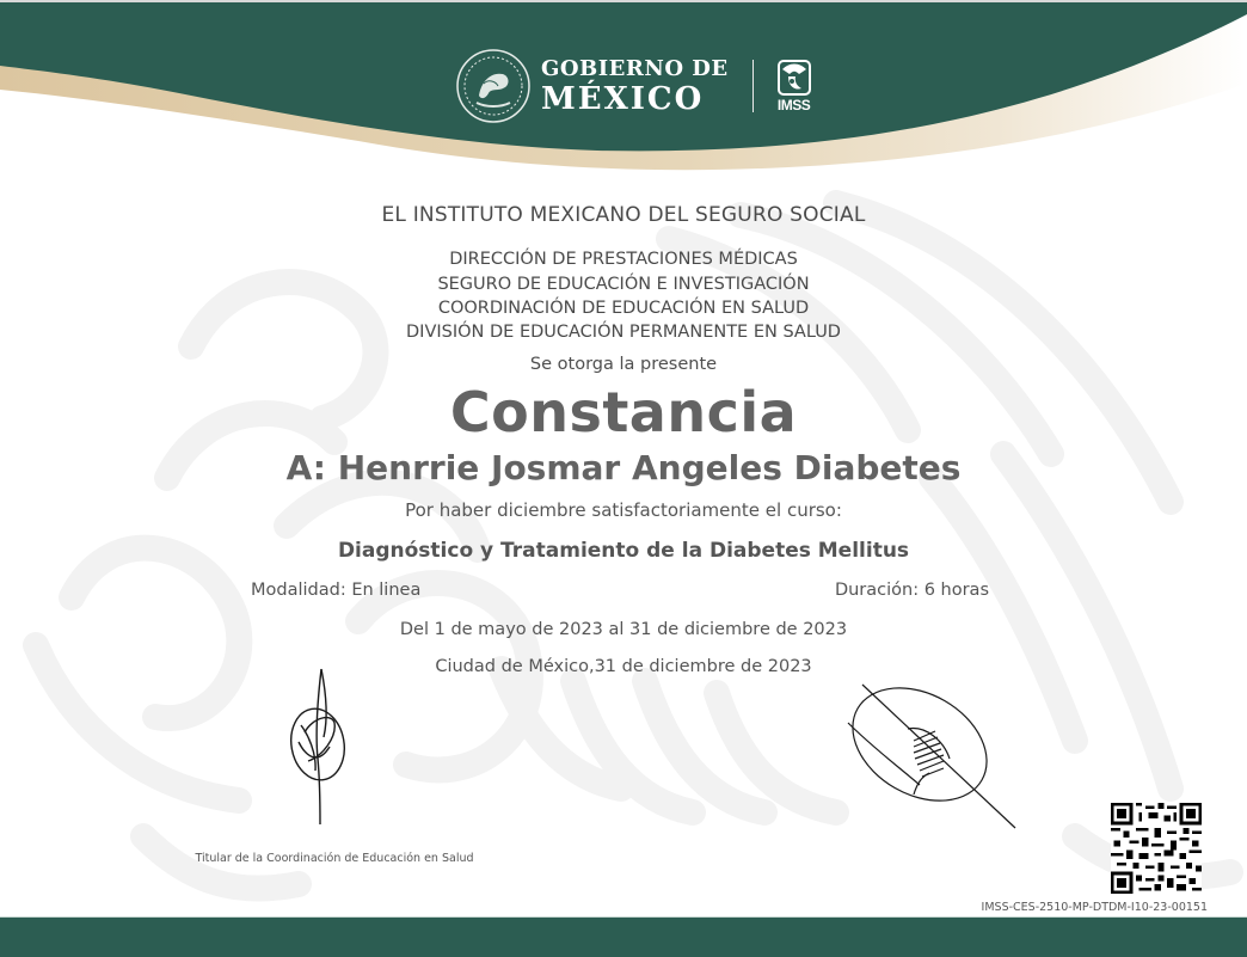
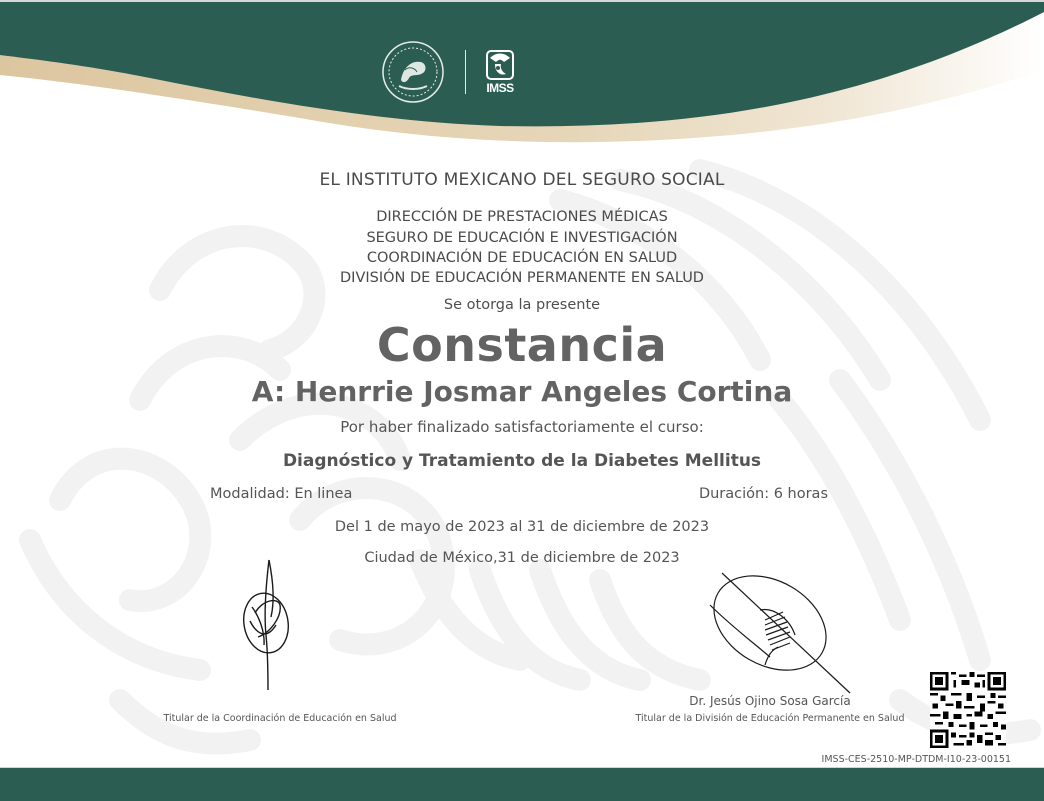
- GOBIERNO DE
- MÉXICO
  IMSS
  EL INSTITUTO MEXICANO DEL SEGURO SOCIAL
  DIRECCIÓN DE PRESTACIONES MÉDICAS
  SEGURO DE EDUCACIÓN E INVESTIGACIÓN
  COORDINACIÓN DE EDUCACIÓN EN SALUD
  DIVISIÓN DE EDUCACIÓN PERMANENTE EN SALUD
  Se otorga la presente
  Constancia
- A: Henrrie Josmar Angeles Diabetes
+ A: Henrrie Josmar Angeles Cortina
- Por haber diciembre satisfactoriamente el curso:
+ Por haber finalizado satisfactoriamente el curso:
  Diagnóstico y Tratamiento de la Diabetes Mellitus
  Modalidad: En linea
  Duración: 6 horas
  Del 1 de mayo de 2023 al 31 de diciembre de 2023
  Ciudad de México,31 de diciembre de 2023
  Titular de la Coordinación de Educación en Salud
+ Dr. Jesús Ojino Sosa García
+ Titular de la División de Educación Permanente en Salud
  IMSS-CES-2510-MP-DTDM-I10-23-00151
